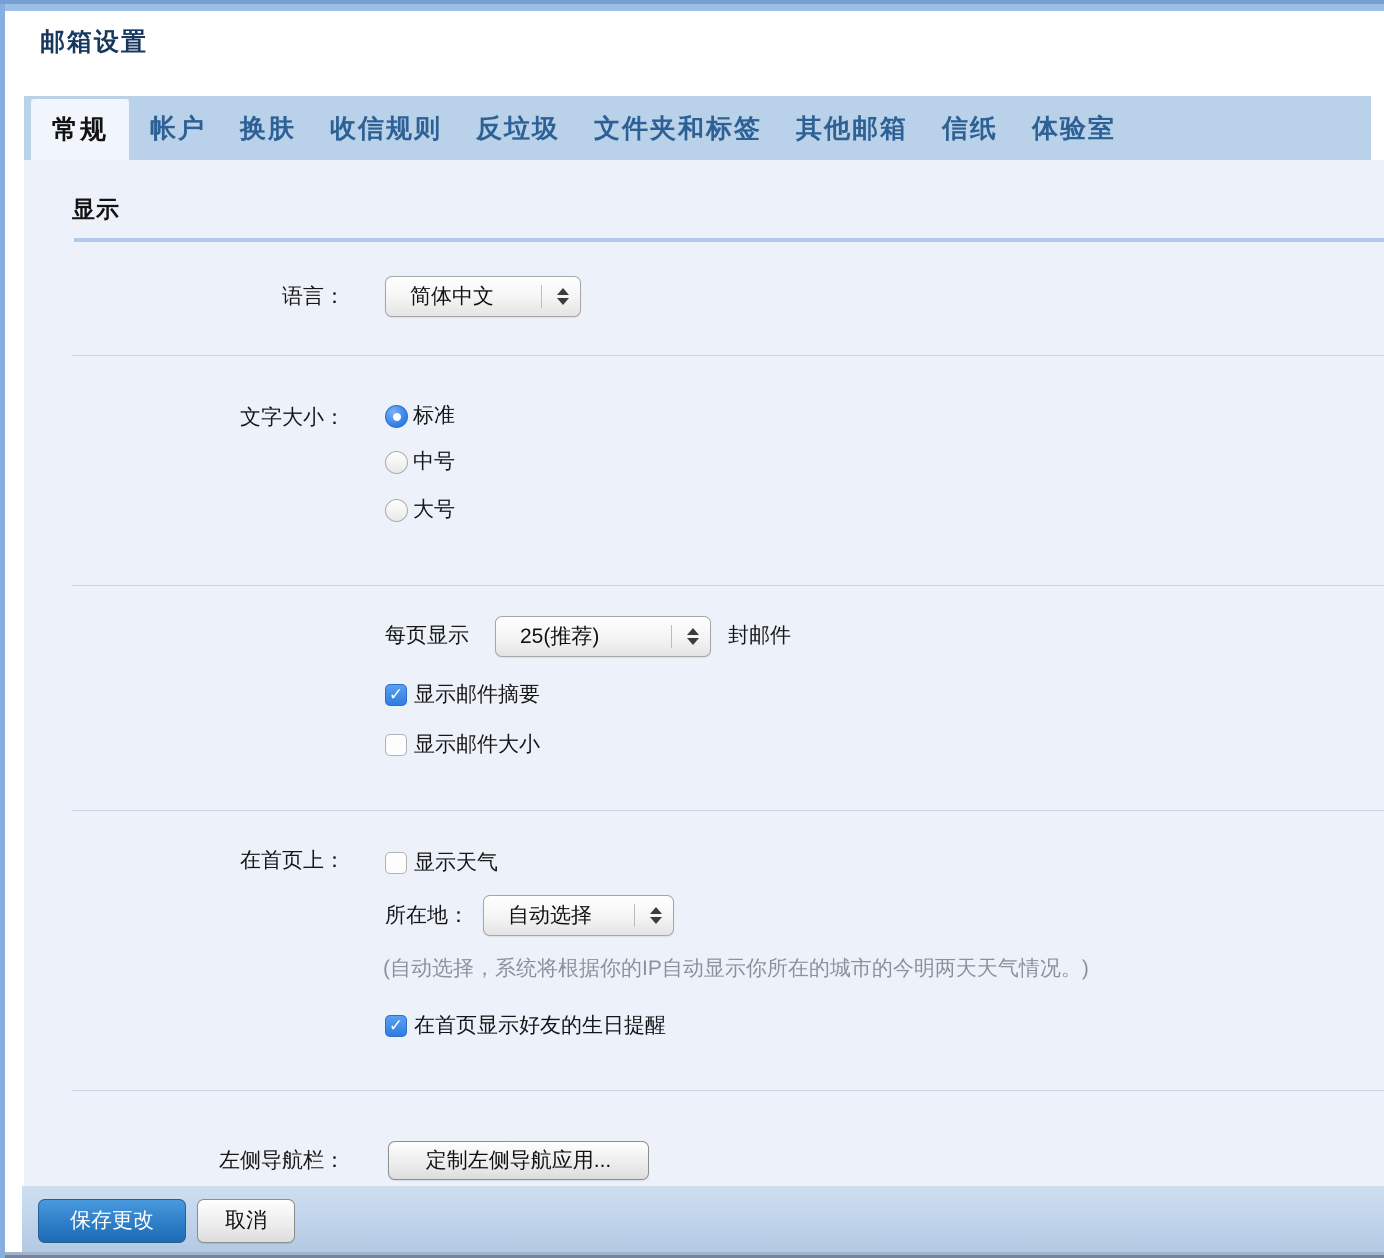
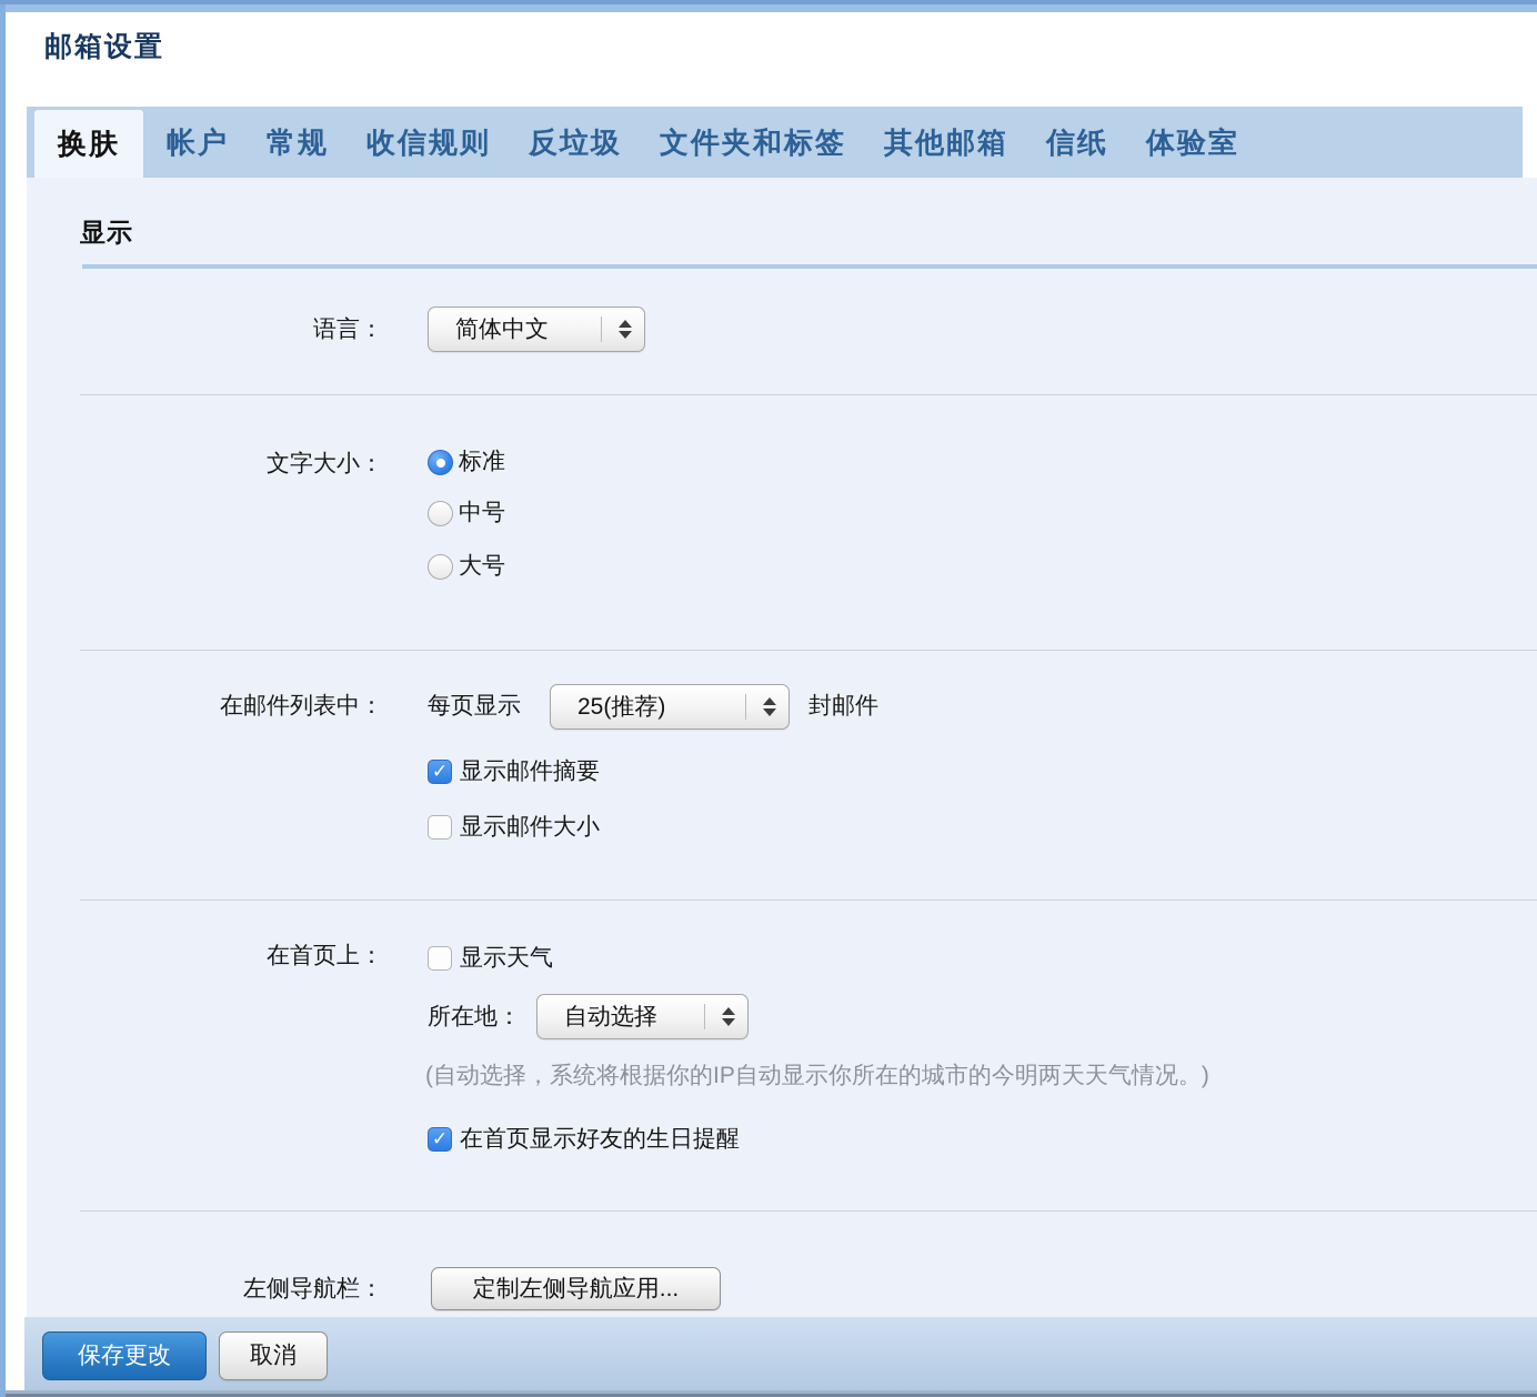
  邮箱设置
- 常规
+ 换肤
  帐户
- 换肤
+ 常规
  收信规则
  反垃圾
  文件夹和标签
  其他邮箱
  信纸
  体验室
  显示
  语言：
  简体中文
  文字大小：
  标准
  中号
  大号
+ 在邮件列表中：
  每页显示
  25(推荐)
  封邮件
  ✓
  显示邮件摘要
  显示邮件大小
  在首页上：
  显示天气
  所在地：
  自动选择
  (自动选择，系统将根据你的IP自动显示你所在的城市的今明两天天气情况。)
  ✓
  在首页显示好友的生日提醒
  左侧导航栏：
  定制左侧导航应用...
  保存更改
  取消
